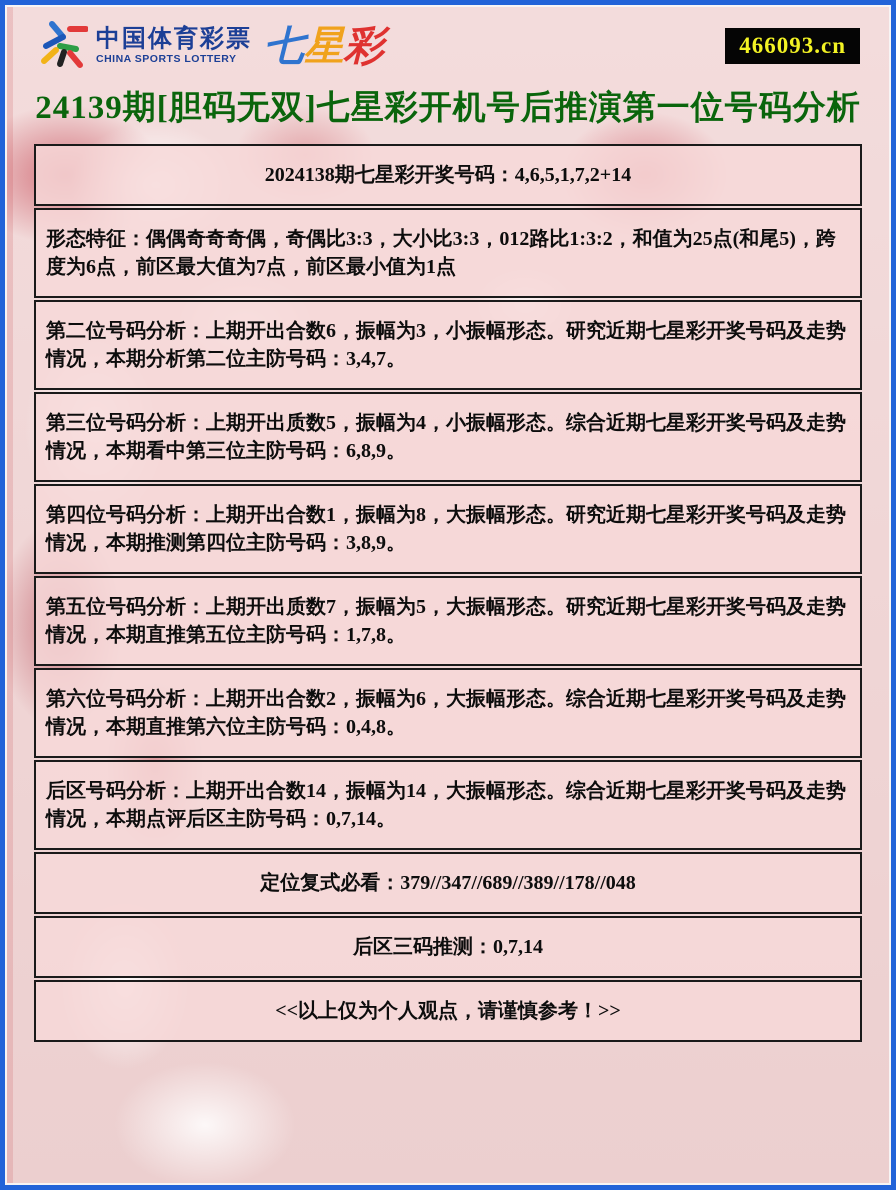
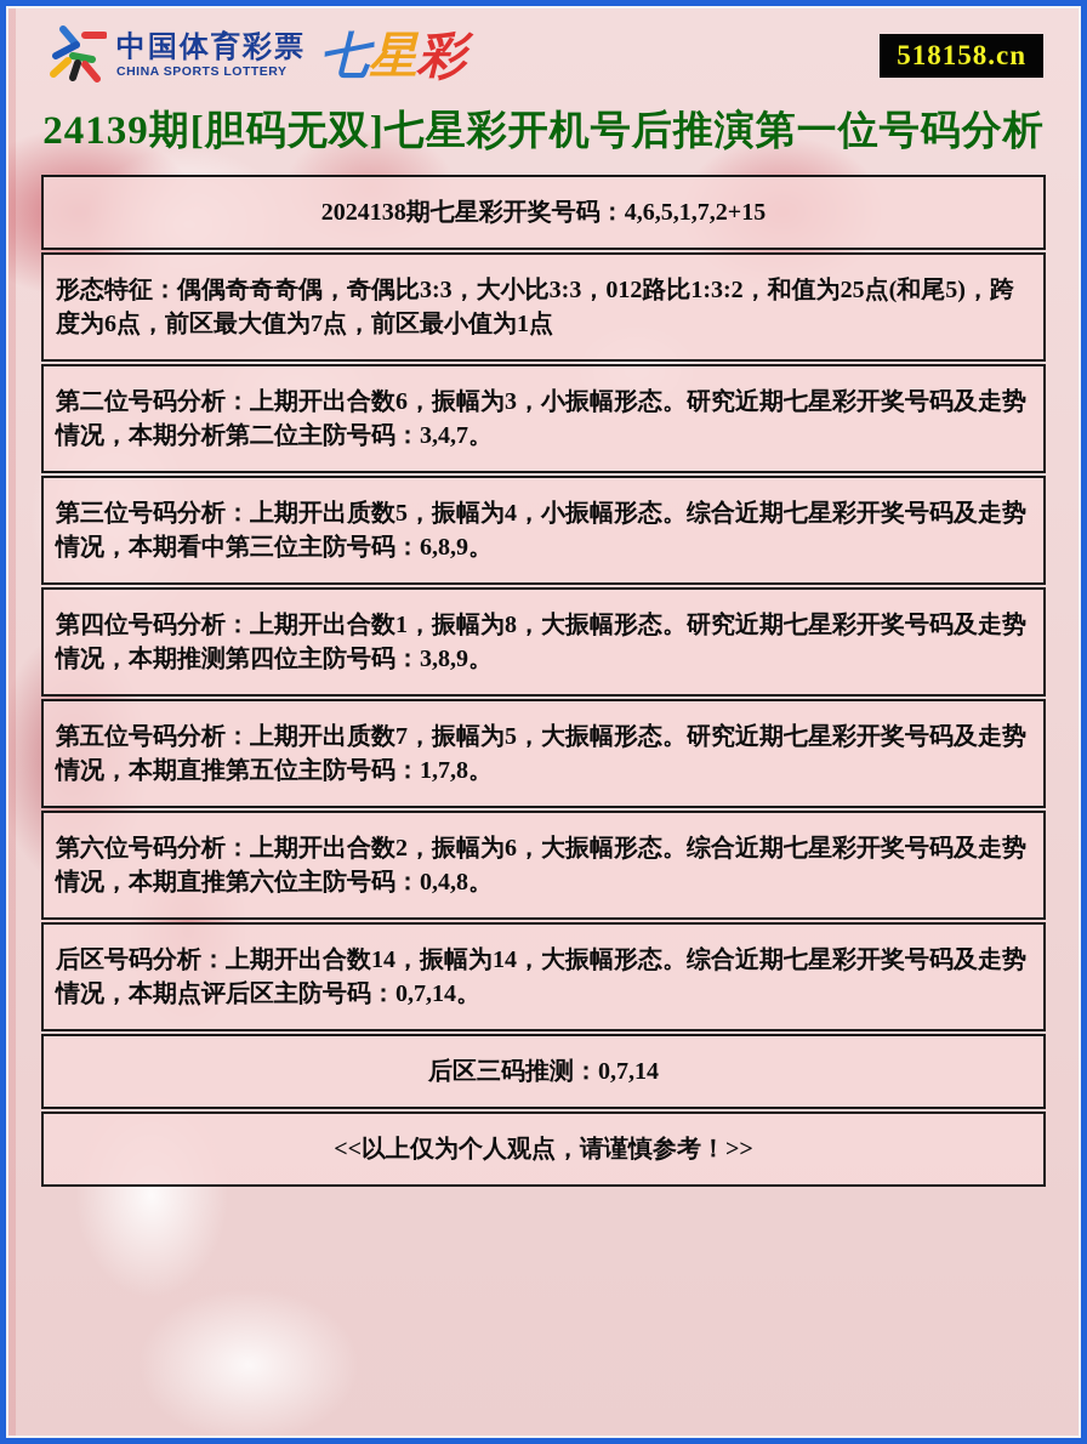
  中国体育彩票
  CHINA SPORTS LOTTERY
  七星彩
- 466093.cn
+ 518158.cn
  24139期[胆码无双]七星彩开机号后推演第一位号码分析
- 2024138期七星彩开奖号码：4,6,5,1,7,2+14
+ 2024138期七星彩开奖号码：4,6,5,1,7,2+15
  形态特征：偶偶奇奇奇偶，奇偶比3:3，大小比3:3，012路比1:3:2，和值为25点(和尾5)，跨度为6点，前区最大值为7点，前区最小值为1点
  第二位号码分析：上期开出合数6，振幅为3，小振幅形态。研究近期七星彩开奖号码及走势情况，本期分析第二位主防号码：3,4,7。
  第三位号码分析：上期开出质数5，振幅为4，小振幅形态。综合近期七星彩开奖号码及走势情况，本期看中第三位主防号码：6,8,9。
  第四位号码分析：上期开出合数1，振幅为8，大振幅形态。研究近期七星彩开奖号码及走势情况，本期推测第四位主防号码：3,8,9。
  第五位号码分析：上期开出质数7，振幅为5，大振幅形态。研究近期七星彩开奖号码及走势情况，本期直推第五位主防号码：1,7,8。
  第六位号码分析：上期开出合数2，振幅为6，大振幅形态。综合近期七星彩开奖号码及走势情况，本期直推第六位主防号码：0,4,8。
  后区号码分析：上期开出合数14，振幅为14，大振幅形态。综合近期七星彩开奖号码及走势情况，本期点评后区主防号码：0,7,14。
- 定位复式必看：379//347//689//389//178//048
  后区三码推测：0,7,14
  <<以上仅为个人观点，请谨慎参考！>>
